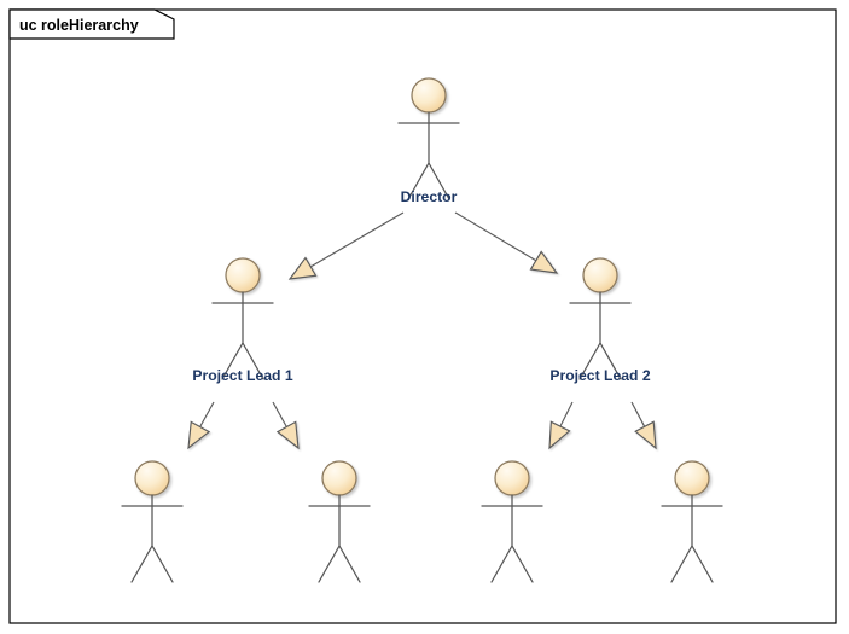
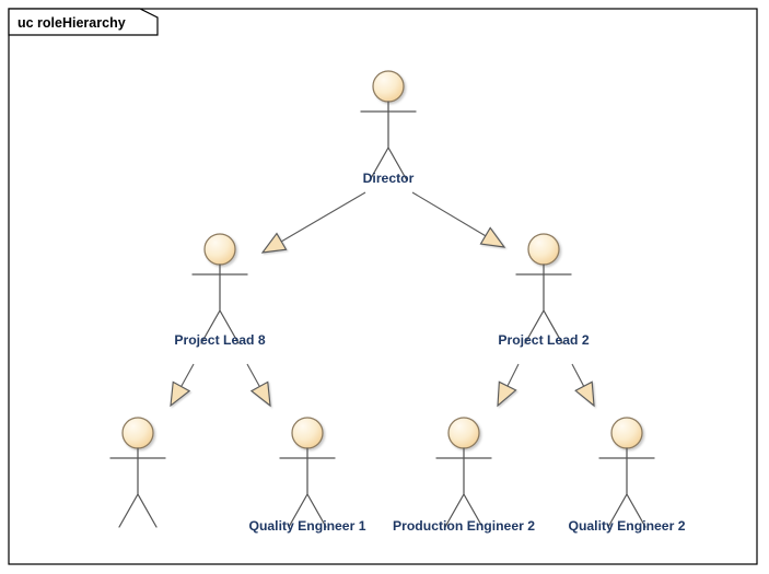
  uc roleHierarchy
  Director
- Project Lead 1
+ Project Lead 8
  Project Lead 2
+ Quality Engineer 1
+ Production Engineer 2
+ Quality Engineer 2
